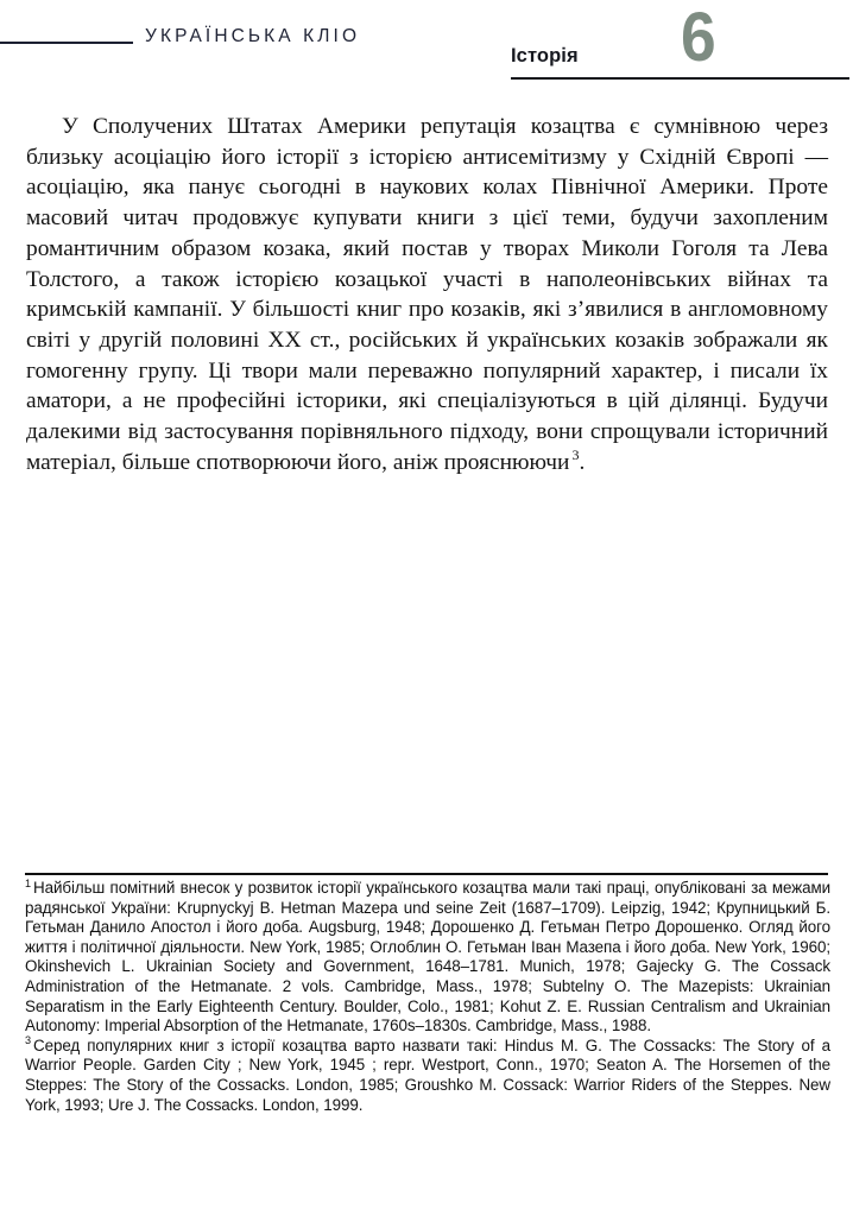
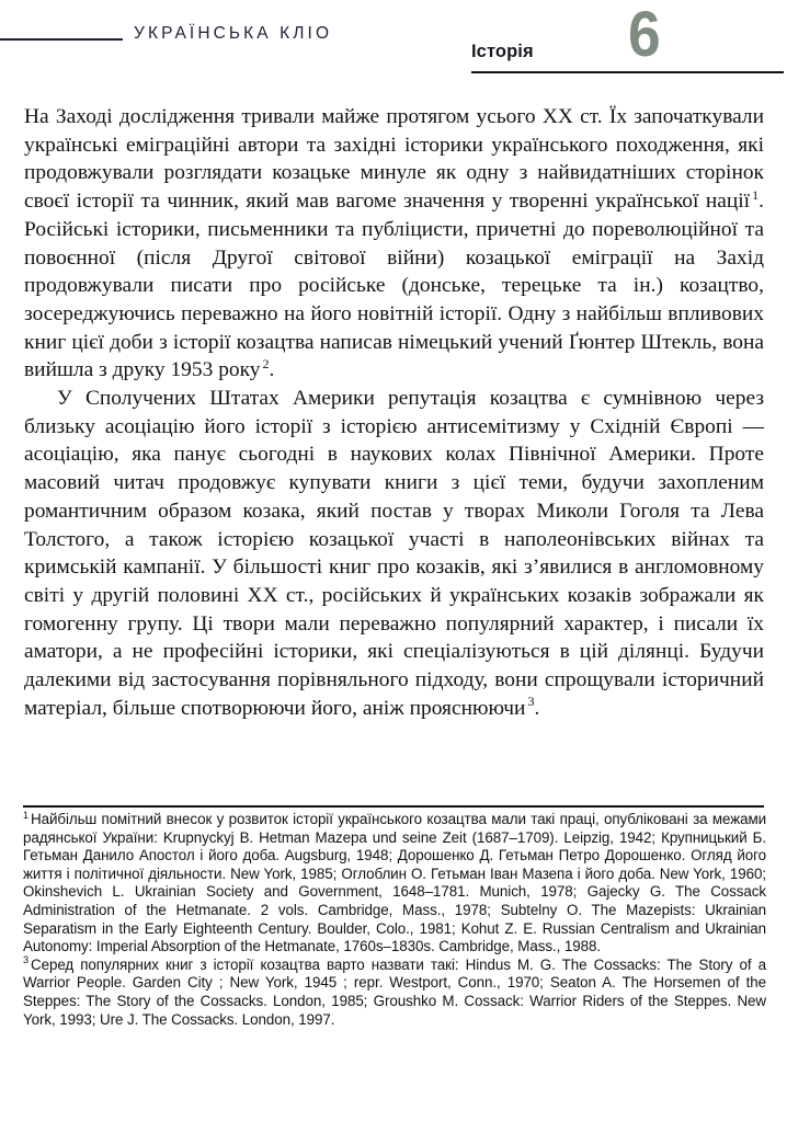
  УКРАЇНСЬКА КЛІО
  Історія
  6
+ На Заході дослідження тривали майже протягом усього XX ст. Їх започаткували українські еміграційні автори та західні історики українського походження, які продовжували розглядати козацьке минуле як одну з найвидатніших сторінок своєї історії та чинник, який мав вагоме значення у творенні української нації 1. Російські історики, письменники та публіцисти, причетні до пореволюційної та повоєнної (після Другої світової війни) козацької еміграції на Захід продовжували писати про російське (донське, терецьке та ін.) козацтво, зосереджуючись переважно на його новітній історії. Одну з найбільш впливових книг цієї доби з історії козацтва написав німецький учений Ґюнтер Штекль, вона вийшла з друку 1953 року 2.
  У Сполучених Штатах Америки репутація козацтва є сумнівною через близьку асоціацію його історії з історією антисемітизму у Східній Європі — асоціацію, яка панує сьогодні в наукових колах Північної Америки. Проте масовий читач продовжує купувати книги з цієї теми, будучи захопленим романтичним образом козака, який постав у творах Миколи Гоголя та Лева Толстого, а також історією козацької участі в наполеонівських війнах та кримській кампанії. У більшості книг про козаків, які з’явилися в англомовному світі у другій половині XX ст., російських й українських козаків зображали як гомогенну групу. Ці твори мали переважно популярний характер, і писали їх аматори, а не професійні історики, які спеціалізуються в цій ділянці. Будучи далекими від застосування порівняльного підходу, вони спрощували історичний матеріал, більше спотворюючи його, аніж прояснюючи 3.
  1 Найбільш помітний внесок у розвиток історії українського козацтва мали такі праці, опубліковані за межами радянської України: Krupnyckyj B. Hetman Mazepa und seine Zeit (1687–1709). Leipzig, 1942; Крупницький Б. Гетьман Данило Апостол і його доба. Augsburg, 1948; Дорошенко Д. Гетьман Петро Дорошенко. Огляд його життя і політичної діяльности. New York, 1985; Оглоблин О. Гетьман Іван Мазепа і його доба. New York, 1960; Okinshevich L. Ukrainian Society and Government, 1648–1781. Munich, 1978; Gajecky G. The Cossack Administration of the Hetmanate. 2 vols. Cambridge, Mass., 1978; Subtelny O. The Mazepists: Ukrainian Separatism in the Early Eighteenth Century. Boulder, Colo., 1981; Kohut Z. E. Russian Centralism and Ukrainian Autonomy: Imperial Absorption of the Hetmanate, 1760s–1830s. Cambridge, Mass., 1988.
- 3 Серед популярних книг з історії козацтва варто назвати такі: Hindus M. G. The Cossacks: The Story of a Warrior People. Garden City ; New York, 1945 ; repr. Westport, Conn., 1970; Seaton A. The Horsemen of the Steppes: The Story of the Cossacks. London, 1985; Groushko M. Cossack: Warrior Riders of the Steppes. New York, 1993; Ure J. The Cossacks. London, 1999.
+ 3 Серед популярних книг з історії козацтва варто назвати такі: Hindus M. G. The Cossacks: The Story of a Warrior People. Garden City ; New York, 1945 ; repr. Westport, Conn., 1970; Seaton A. The Horsemen of the Steppes: The Story of the Cossacks. London, 1985; Groushko M. Cossack: Warrior Riders of the Steppes. New York, 1993; Ure J. The Cossacks. London, 1997.
